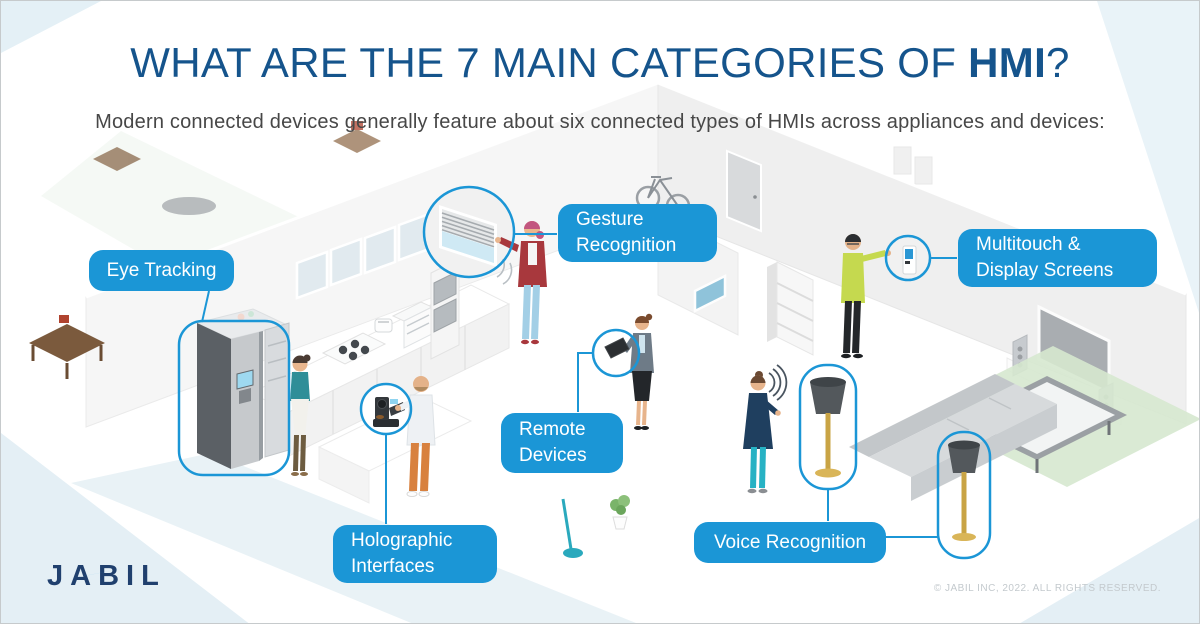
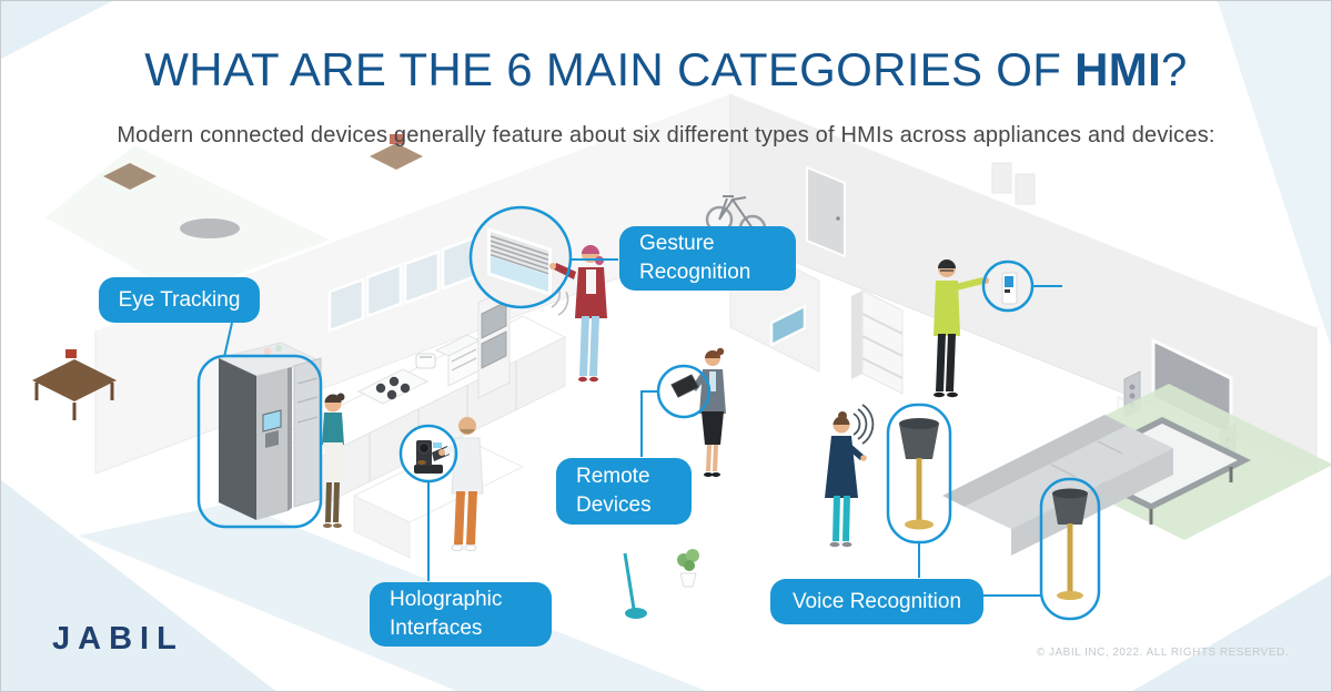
- WHAT ARE THE 7 MAIN CATEGORIES OF HMI?
+ WHAT ARE THE 6 MAIN CATEGORIES OF HMI?
- Modern connected devices generally feature about six connected types of HMIs across appliances and devices:
+ Modern connected devices generally feature about six different types of HMIs across appliances and devices:
  Eye Tracking
  Gesture
  Recognition
- Multitouch &
- Display Screens
  Remote
  Devices
  Holographic
  Interfaces
  Voice Recognition
  JBIL
  © JABIL INC, 2022. ALL RIGHTS RESERVED.
